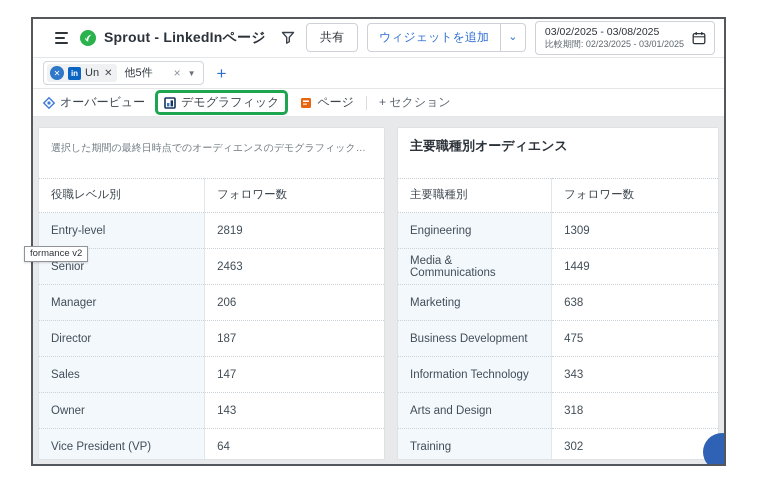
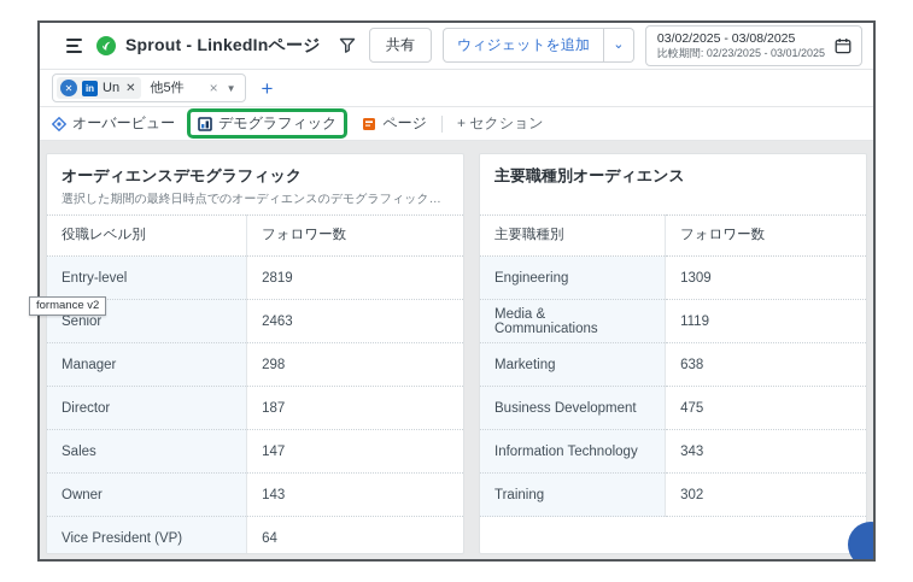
  Sprout - LinkedInページ
  共有
  ウィジェットを追加
  ⌄
  03/02/2025 - 03/08/2025
  比較期間: 02/23/2025 - 03/01/2025
  ✕
  in
  Un
  ✕
  他5件
  ×
  ▼
  +
  オーバービュー
  デモグラフィック
  ページ
  + セクション
+ オーディエンスデモグラフィック
  選択した期間の最終日時点でのオーディエンスのデモグラフィック・デ
  役職レベル別	フォロワー数
  Entry-level	2819
  Senior	2463
- Manager	206
+ Manager	298
  Director	187
  Sales	147
  Owner	143
  Vice President (VP)	64
  主要職種別オーディエンス
  主要職種別	フォロワー数
  Engineering	1309
- Media & Communications	1449
+ Media & Communications	1119
  Marketing	638
  Business Development	475
  Information Technology	343
- Arts and Design	318
  Training	302
  formance v2
